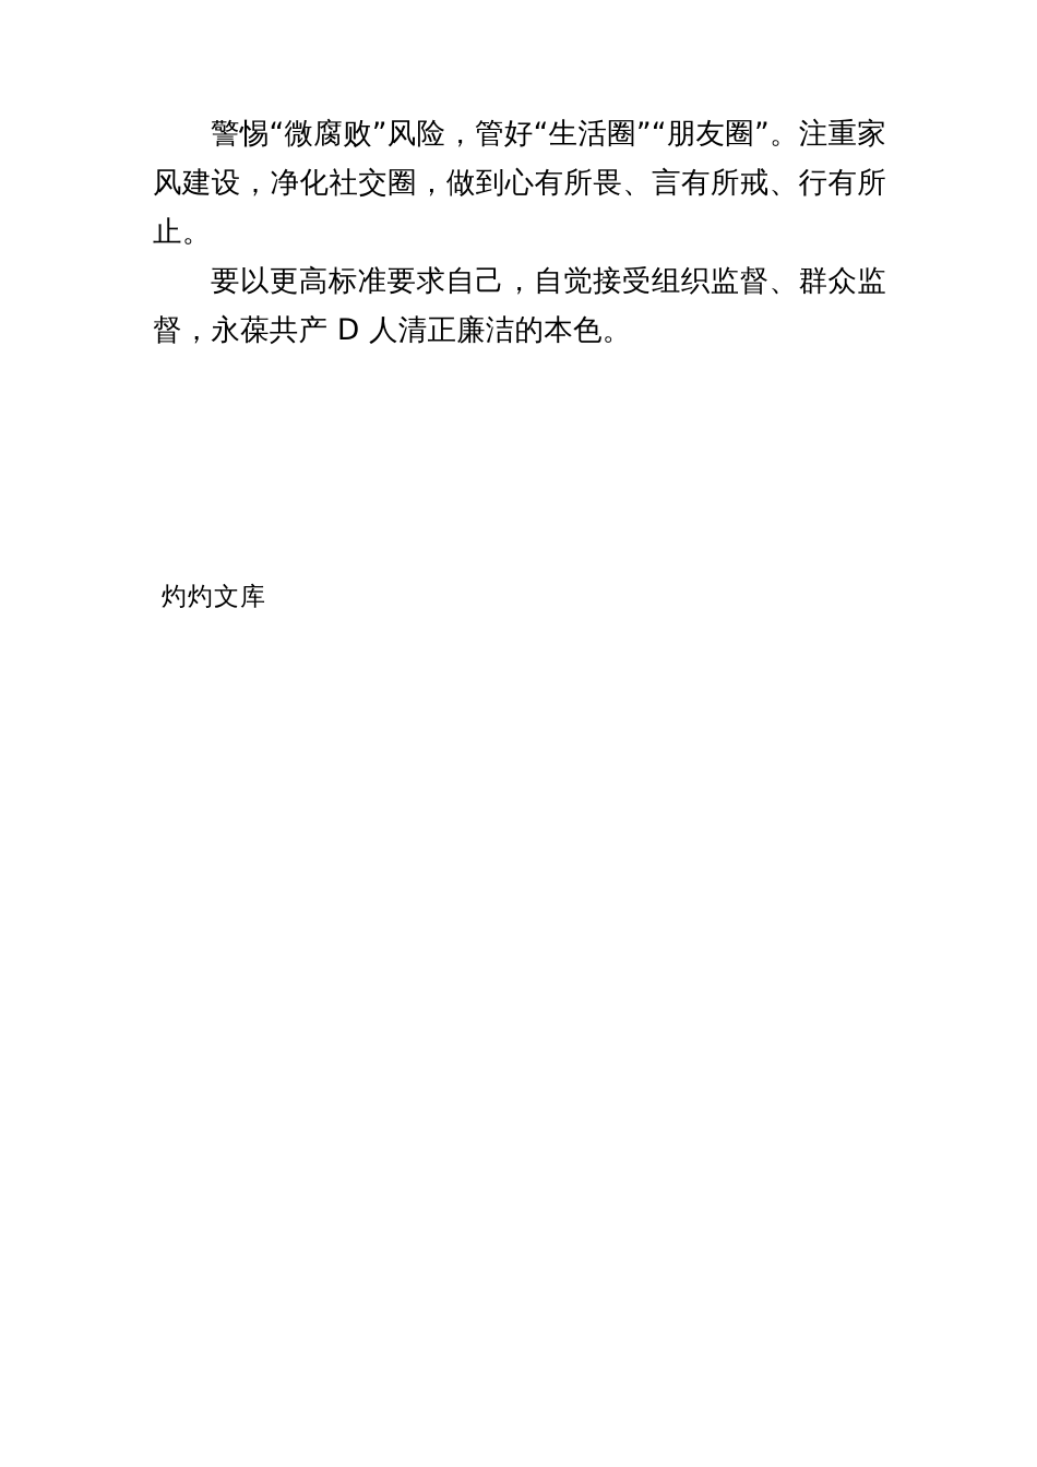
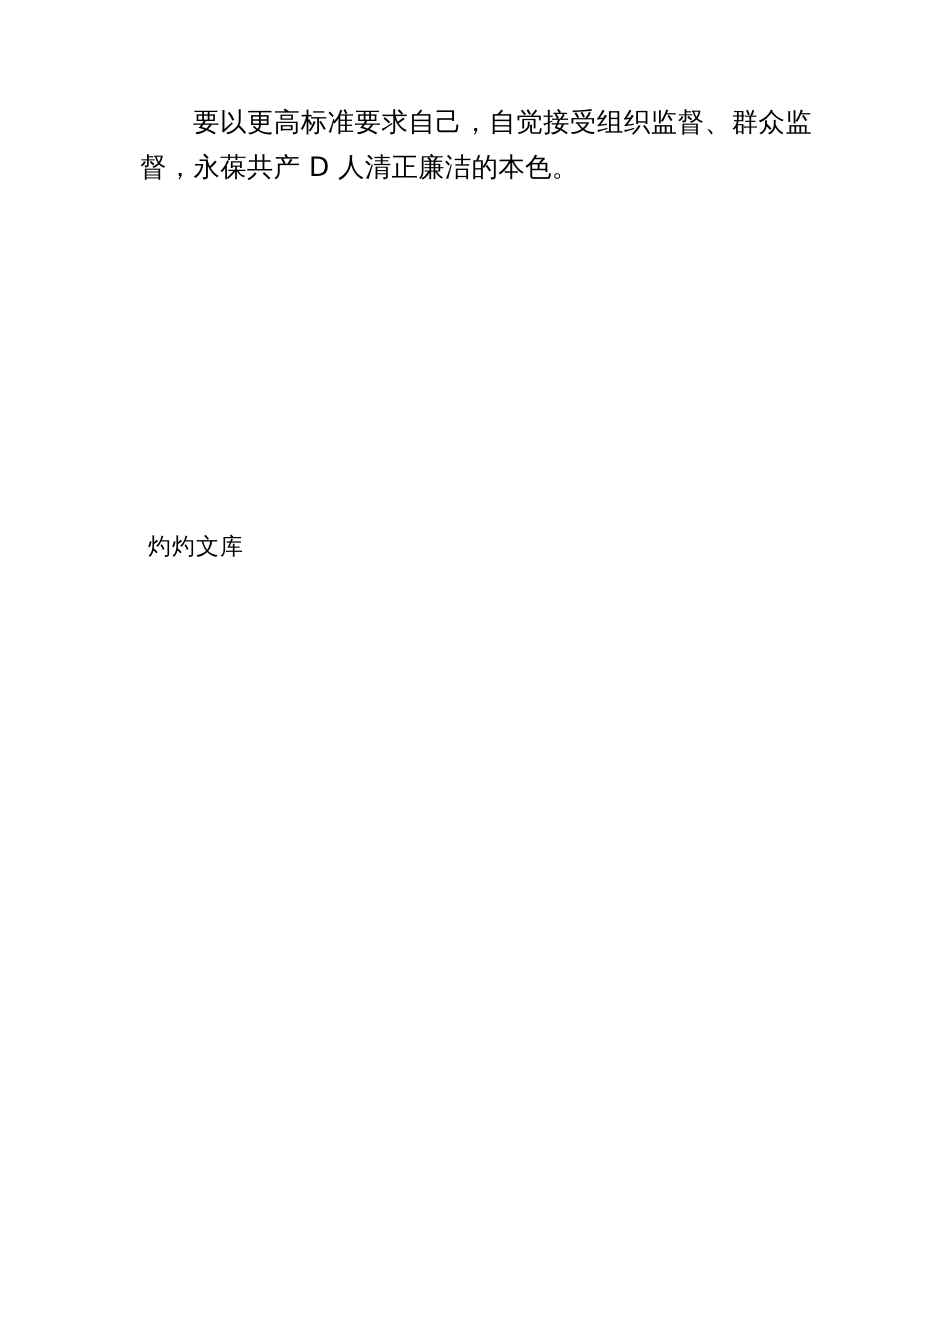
- 警惕“微腐败”风险，管好“生活圈”“朋友圈”。注重家风建设，净化社交圈，做到心有所畏、言有所戒、行有所止。
  要以更高标准要求自己，自觉接受组织监督、群众监督，永葆共产 D 人清正廉洁的本色。
  灼灼文库
